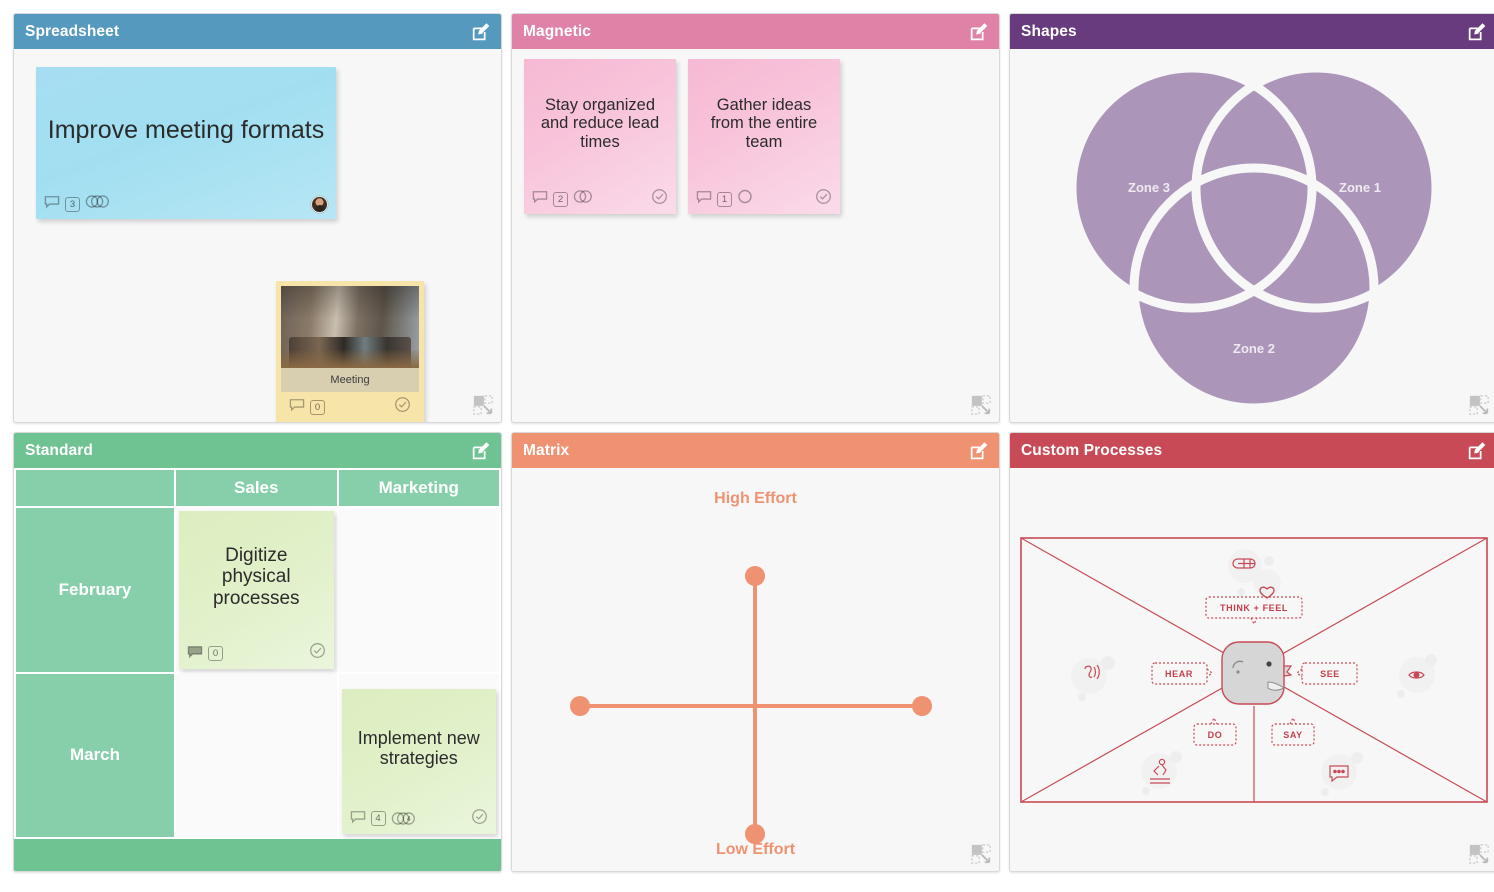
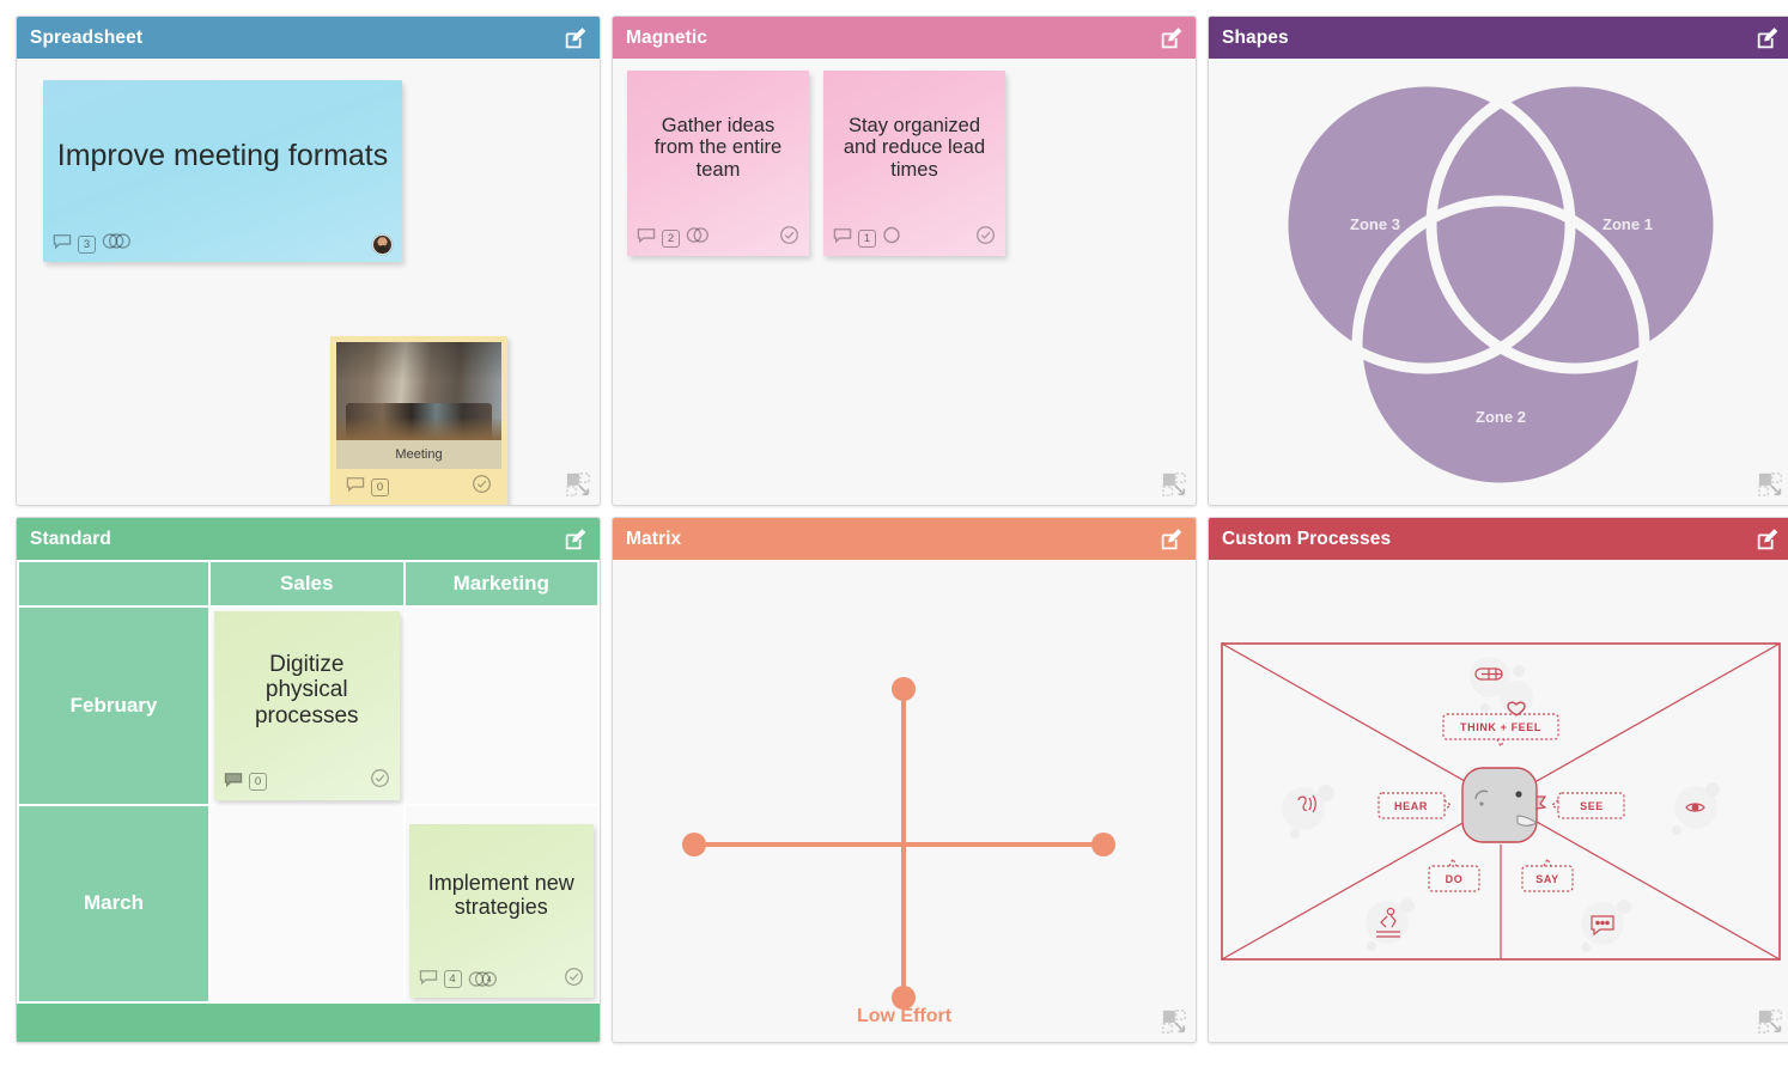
  Spreadsheet
  Improve meeting formats
  3
  Meeting
  0
  Magnetic
- Stay organized and reduce lead times
+ Gather ideas from the entire team
  2
- Gather ideas from the entire team
+ Stay organized and reduce lead times
  1
  Shapes
  Zone 3
  Zone 1
  Zone 2
  Standard
  	Sales	Marketing
  February	Digitize physical processes 0
  March		Implement new strategies 4
  Matrix
- High Effort
  Low Effort
  Custom Processes
  THINK + FEEL
  HEAR
  SEE
  DO
  SAY
